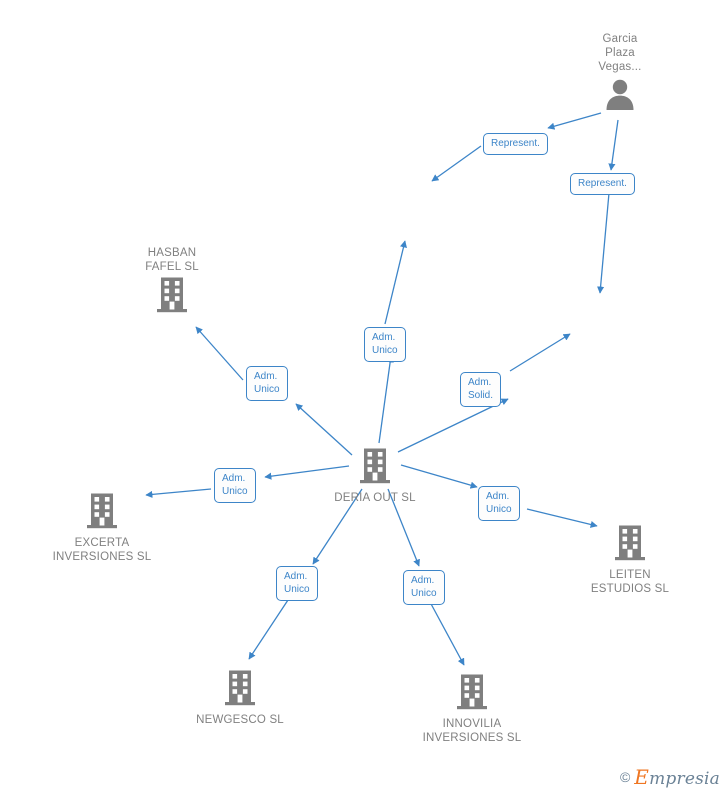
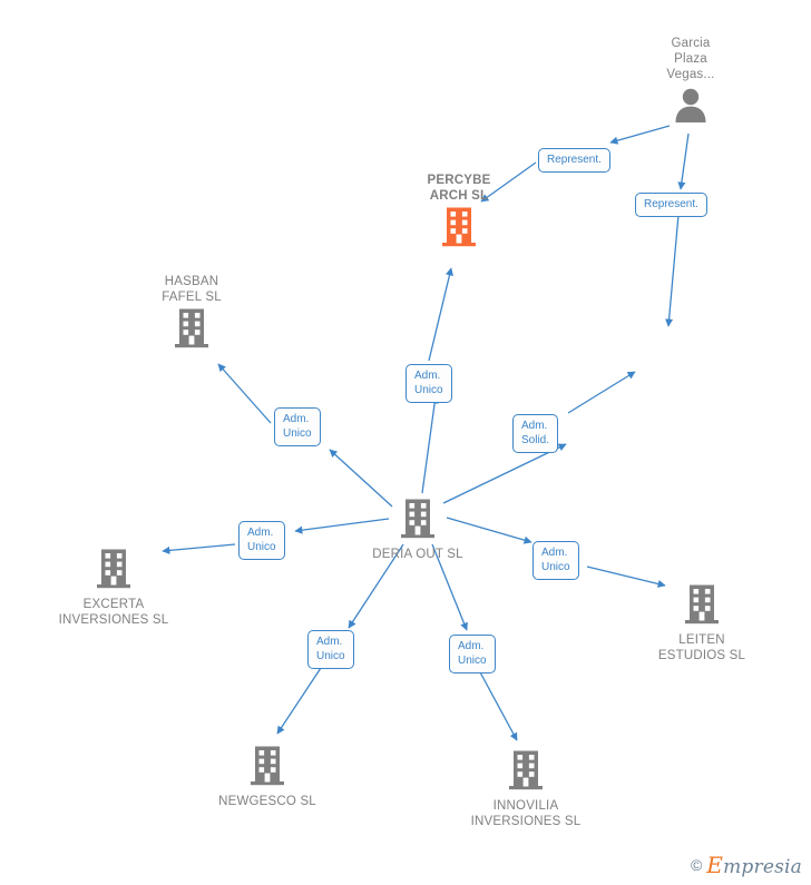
  Garcia
  Plaza
  Vegas...
+ PERCYBE
+ ARCH SL
  HASBAN
  FAFEL SL
  DERIA OUT SL
  EXCERTA
  INVERSIONES SL
  LEITEN
  ESTUDIOS SL
  NEWGESCO SL
  INNOVILIA
  INVERSIONES SL
  Represent.
  Represent.
  Adm.
  Unico
  Adm.
  Unico
  Adm.
  Solid.
  Adm.
  Unico
  Adm.
  Unico
  Adm.
  Unico
  Adm.
  Unico
  ©
  Empresia
